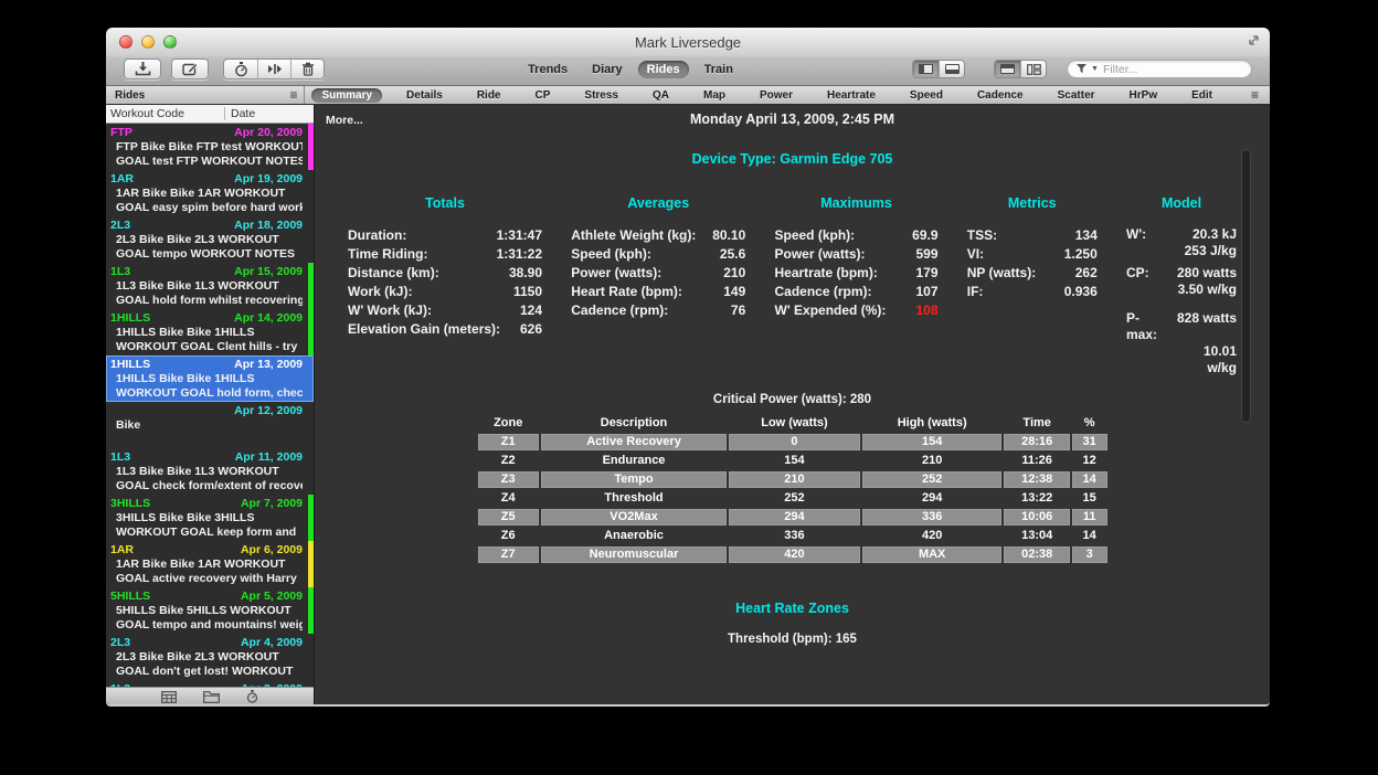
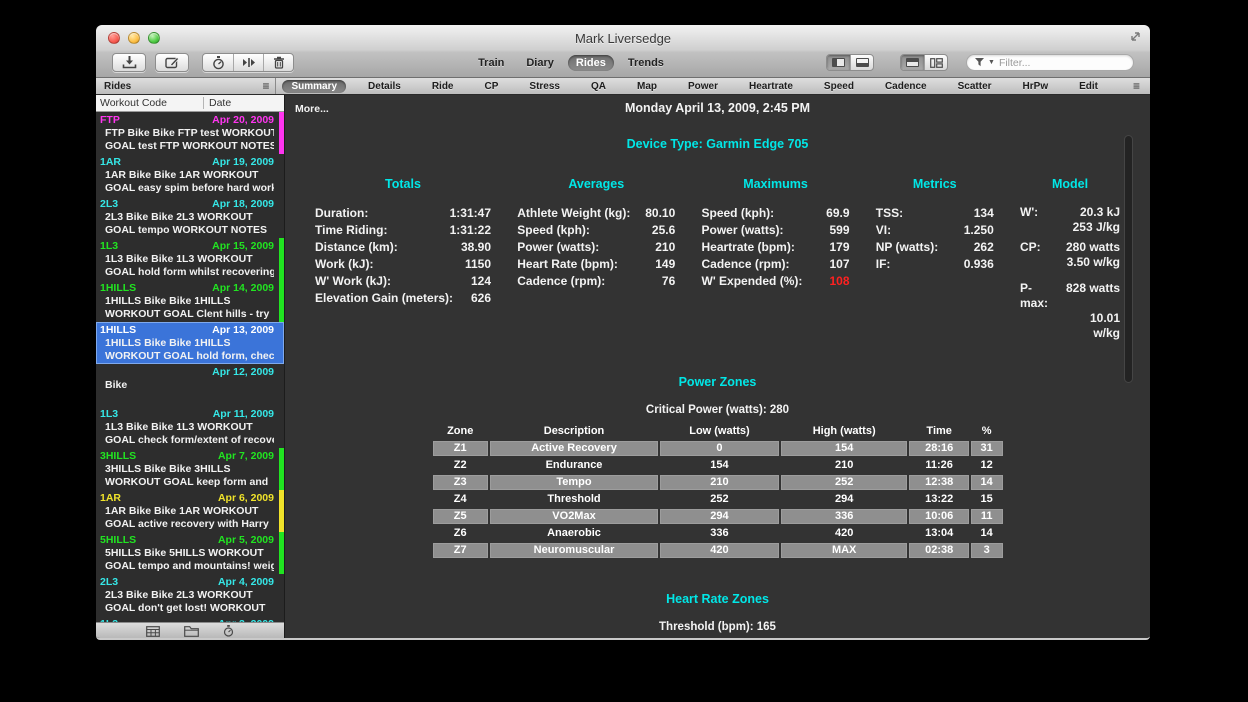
  Mark Liversedge
- Trends
+ Train
  Diary
  Rides
- Train
+ Trends
  Filter...
  Rides
  ≡
  Summary
  Details
  Ride
  CP
  Stress
  QA
  Map
  Power
  Heartrate
  Speed
  Cadence
  Scatter
  HrPw
  Edit
  ≡
  Workout Code
  Date
  FTP
  Apr 20, 2009
  FTP Bike Bike FTP test WORKOU
  GOAL test FTP WORKOUT NOTES
  1AR
  Apr 19, 2009
  1AR Bike Bike 1AR WORKOUT
  GOAL easy spim before hard wor
  2L3
  Apr 18, 2009
  2L3 Bike Bike 2L3 WORKOUT
  GOAL tempo WORKOUT NOTES
  1L3
  Apr 15, 2009
  1L3 Bike Bike 1L3 WORKOUT
  GOAL hold form whilst recovering
  1HILLS
  Apr 14, 2009
  1HILLS Bike Bike 1HILLS
  WORKOUT GOAL Clent hills - try
  1HILLS
  Apr 13, 2009
  1HILLS Bike Bike 1HILLS
  WORKOUT GOAL hold form, chec
  Apr 12, 2009
  Bike
  1L3
  Apr 11, 2009
  1L3 Bike Bike 1L3 WORKOUT
  GOAL check form/extent of recov
  3HILLS
  Apr 7, 2009
  3HILLS Bike Bike 3HILLS
  WORKOUT GOAL keep form and
  1AR
  Apr 6, 2009
  1AR Bike Bike 1AR WORKOUT
  GOAL active recovery with Harry
  5HILLS
  Apr 5, 2009
  5HILLS Bike 5HILLS WORKOUT
  GOAL tempo and mountains! weig
  2L3
  Apr 4, 2009
  2L3 Bike Bike 2L3 WORKOUT
  GOAL don't get lost! WORKOUT
  More...
  Monday April 13, 2009, 2:45 PM
  Device Type: Garmin Edge 705
  Totals
  Duration:
  1:31:47
  Time Riding:
  1:31:22
  Distance (km):
  38.90
  Work (kJ):
  1150
  W' Work (kJ):
  124
  Elevation Gain (meters):
  626
  Averages
  Athlete Weight (kg):
  80.10
  Speed (kph):
  25.6
  Power (watts):
  210
  Heart Rate (bpm):
  149
  Cadence (rpm):
  76
  Maximums
  Speed (kph):
  69.9
  Power (watts):
  599
  Heartrate (bpm):
  179
  Cadence (rpm):
  107
  W' Expended (%):
  108
  Metrics
  TSS:
  134
  VI:
  1.250
  NP (watts):
  262
  IF:
  0.936
  Model
  W':
  20.3 kJ
  253 J/kg
  CP:
  280 watts
  3.50 w/kg
  P-max:
  828 watts
  10.01
  w/kg
+ Power Zones
  Critical Power (watts): 280
  Zone
  Description
  Low (watts)
  High (watts)
  Time
  %
  Z1
  Active Recovery
  0
  154
  28:16
  31
  Z2
  Endurance
  154
  210
  11:26
  12
  Z3
  Tempo
  210
  252
  12:38
  14
  Z4
  Threshold
  252
  294
  13:22
  15
  Z5
  VO2Max
  294
  336
  10:06
  11
  Z6
  Anaerobic
  336
  420
  13:04
  14
  Z7
  Neuromuscular
  420
  MAX
  02:38
  3
  Heart Rate Zones
  Threshold (bpm): 165
